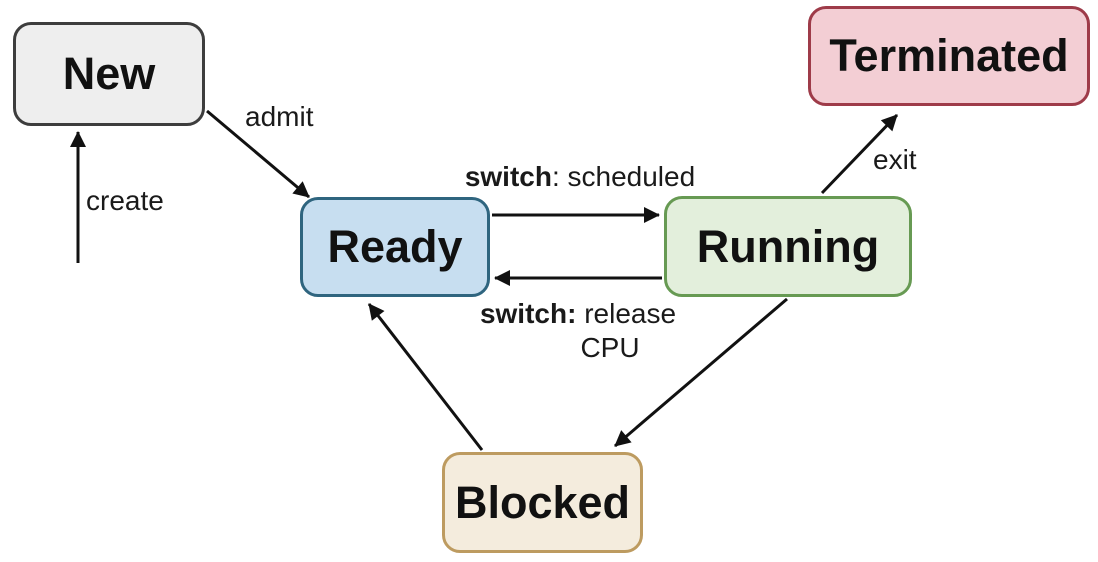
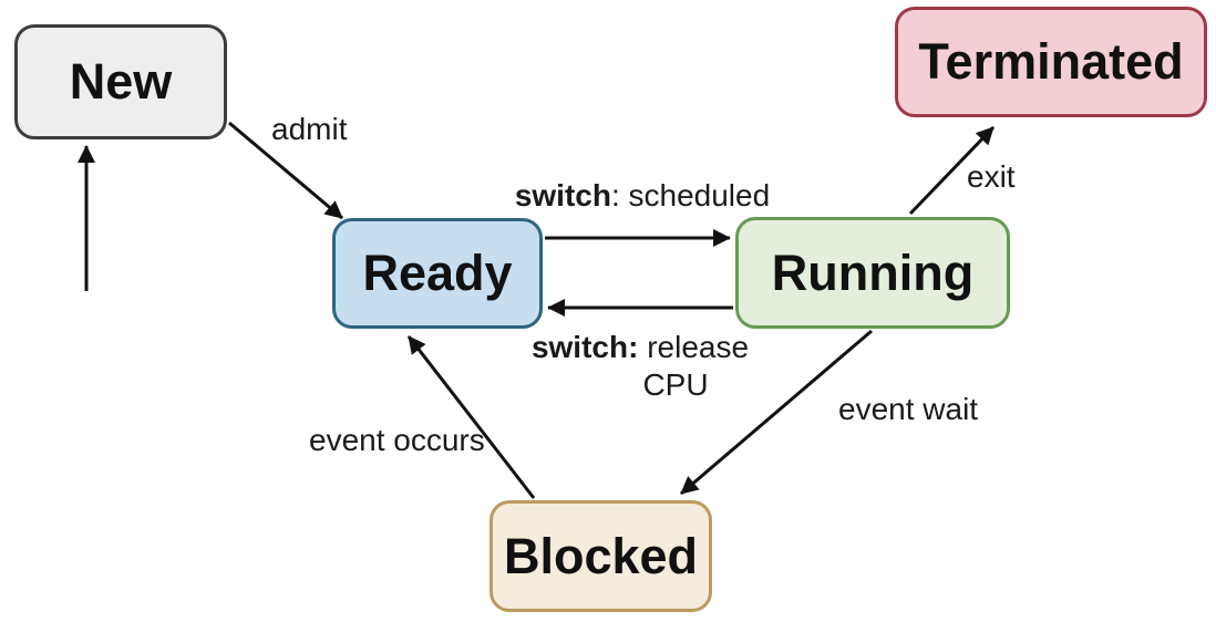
  New
  Ready
  Running
  Terminated
  Blocked
- create
  admit
  switch: scheduled
  switch: release
  CPU
  exit
+ event wait
+ event occurs
